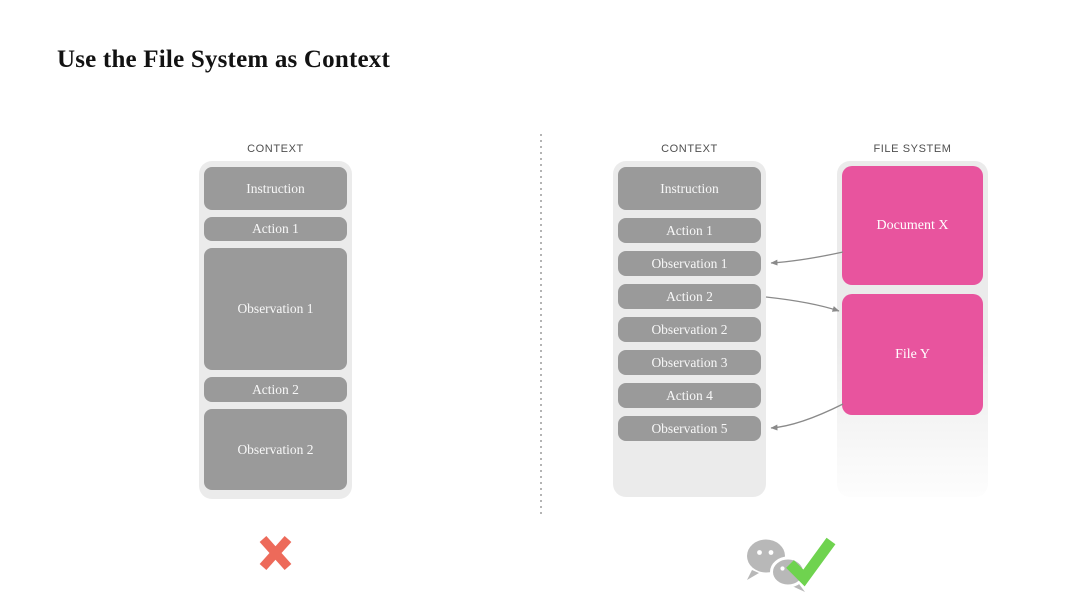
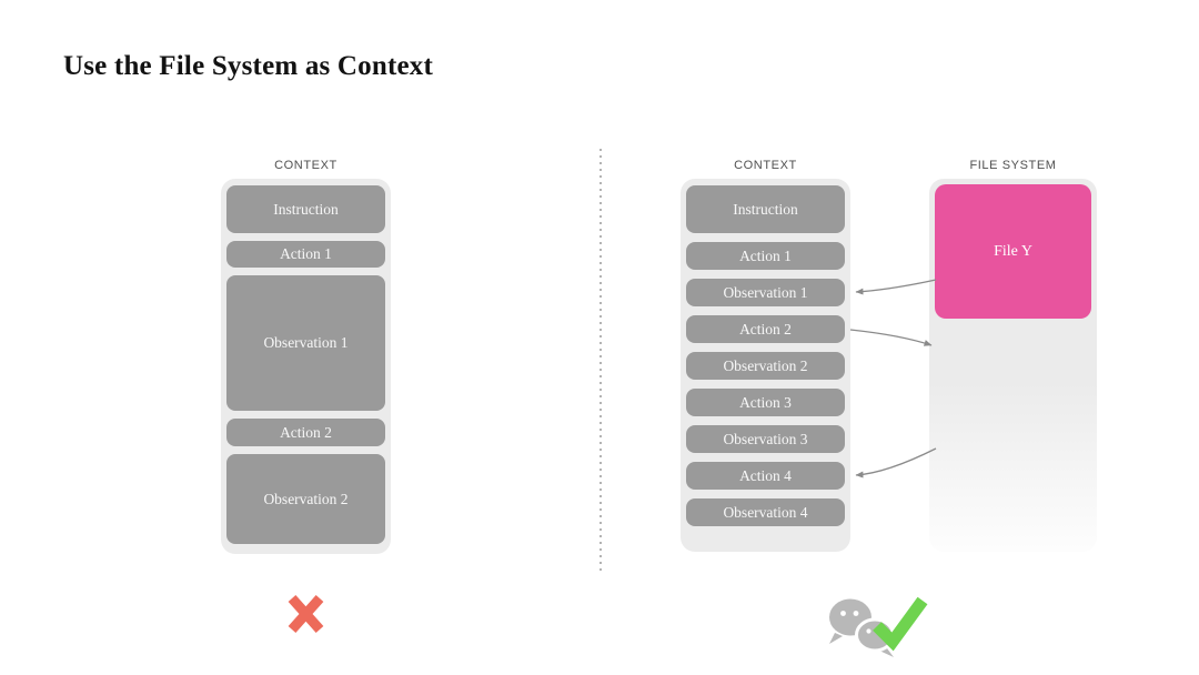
  Use the File System as Context
  CONTEXT
  Instruction
  Action 1
  Observation 1
  Action 2
  Observation 2
  CONTEXT
  Instruction
  Action 1
  Observation 1
  Action 2
  Observation 2
+ Action 3
  Observation 3
  Action 4
- Observation 5
+ Observation 4
  FILE SYSTEM
- Document X
  File Y
